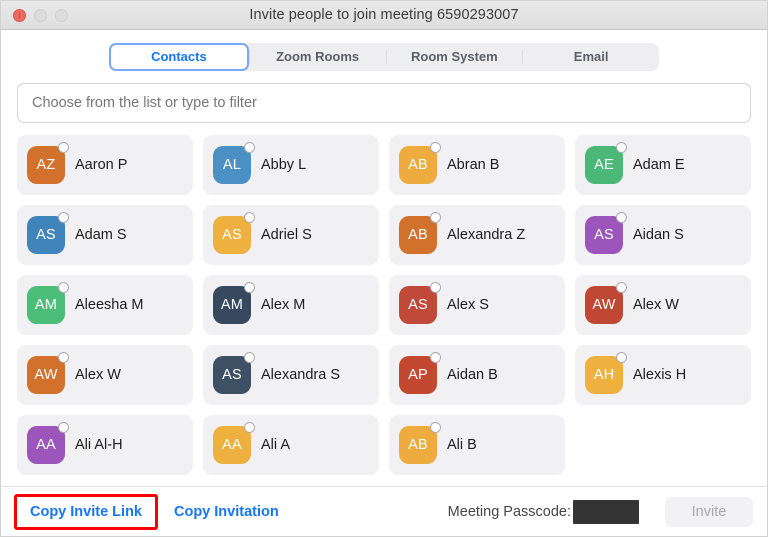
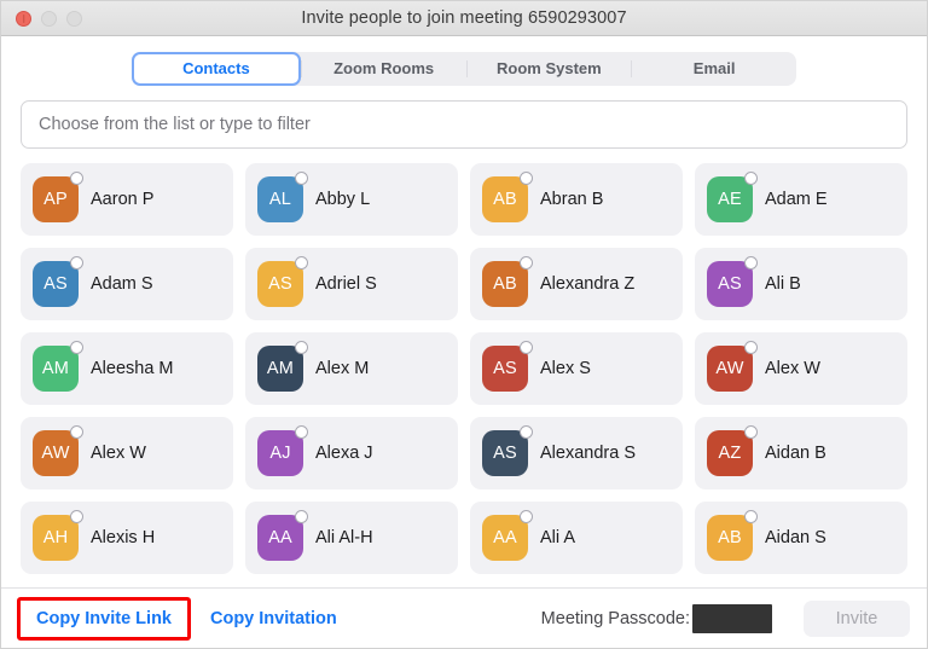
  Invite people to join meeting 6590293007
  Contacts
  Zoom Rooms
  Room System
  Email
  Choose from the list or type to filter
- AZ
+ AP
  Aaron P
  AL
  Abby L
  AB
  Abran B
  AE
  Adam E
  AS
  Adam S
  AS
  Adriel S
  AB
  Alexandra Z
  AS
- Aidan S
+ Ali B
  AM
  Aleesha M
  AM
  Alex M
  AS
  Alex S
  AW
  Alex W
  AW
  Alex W
+ AJ
+ Alexa J
  AS
  Alexandra S
- AP
+ AZ
  Aidan B
  AH
  Alexis H
  AA
  Ali Al-H
  AA
  Ali A
  AB
- Ali B
+ Aidan S
  Copy Invite Link
  Copy Invitation
  Meeting Passcode:
  Invite
